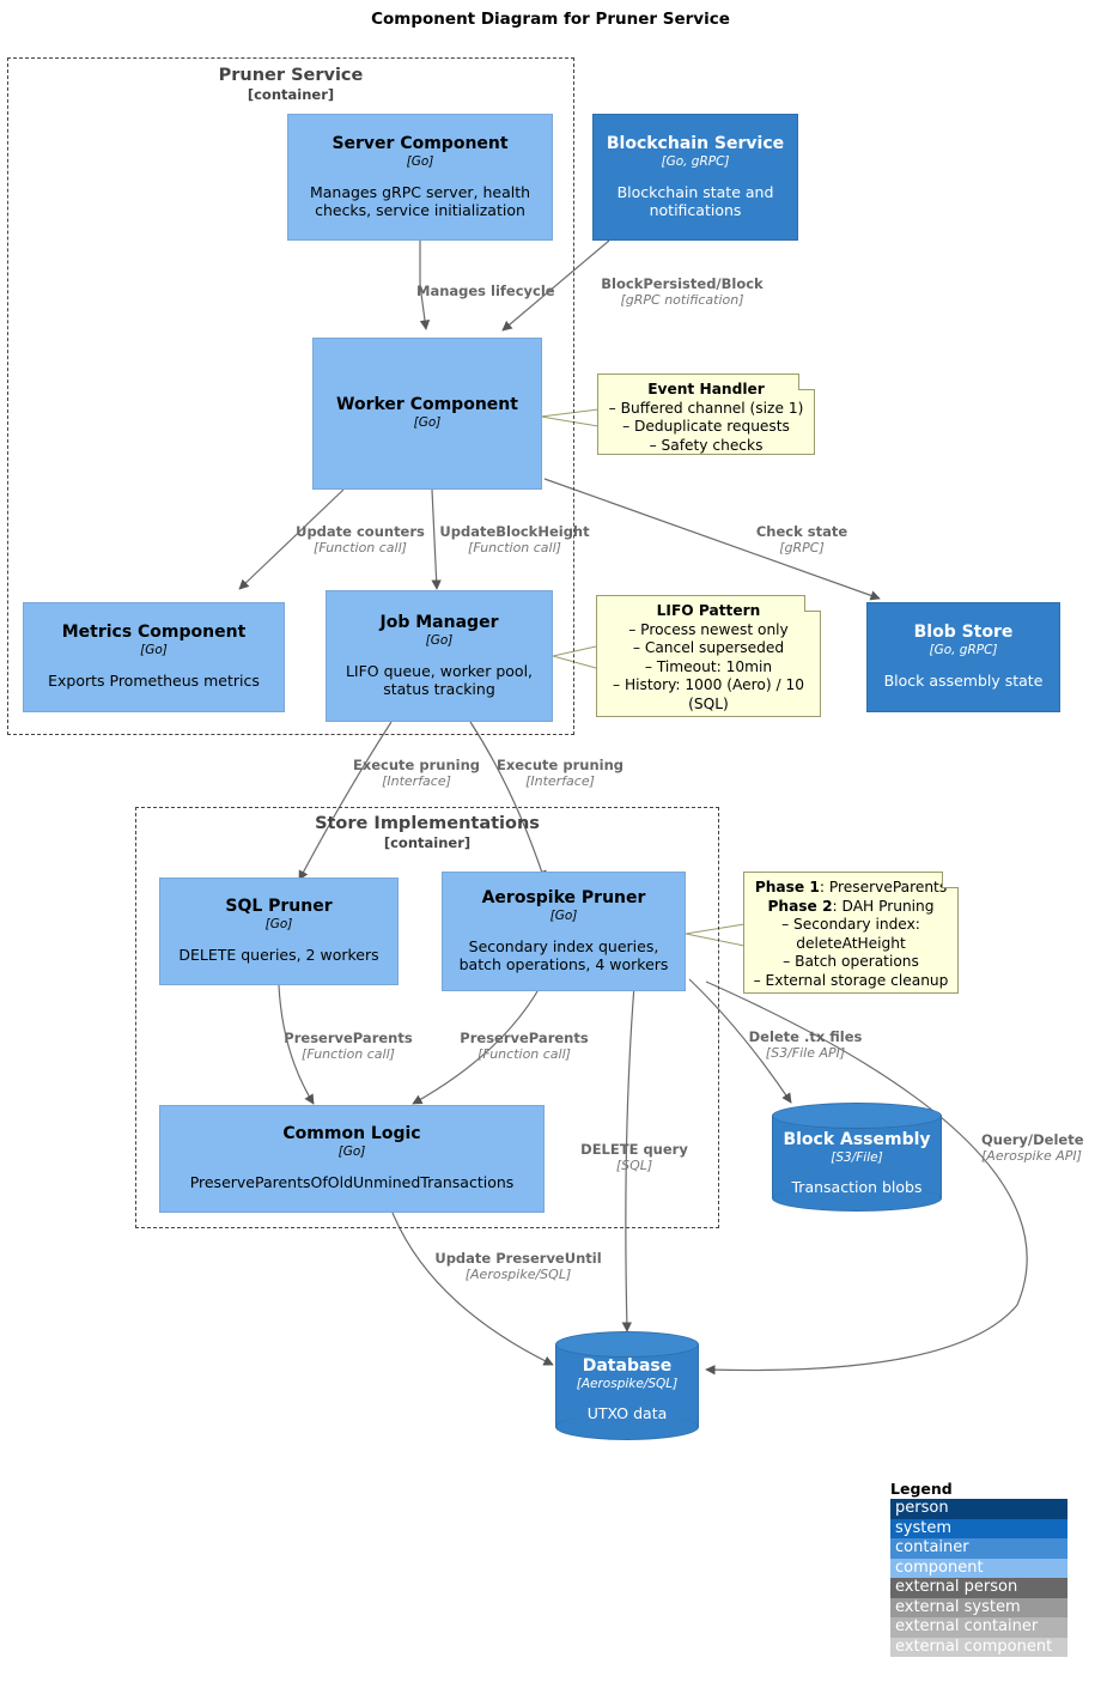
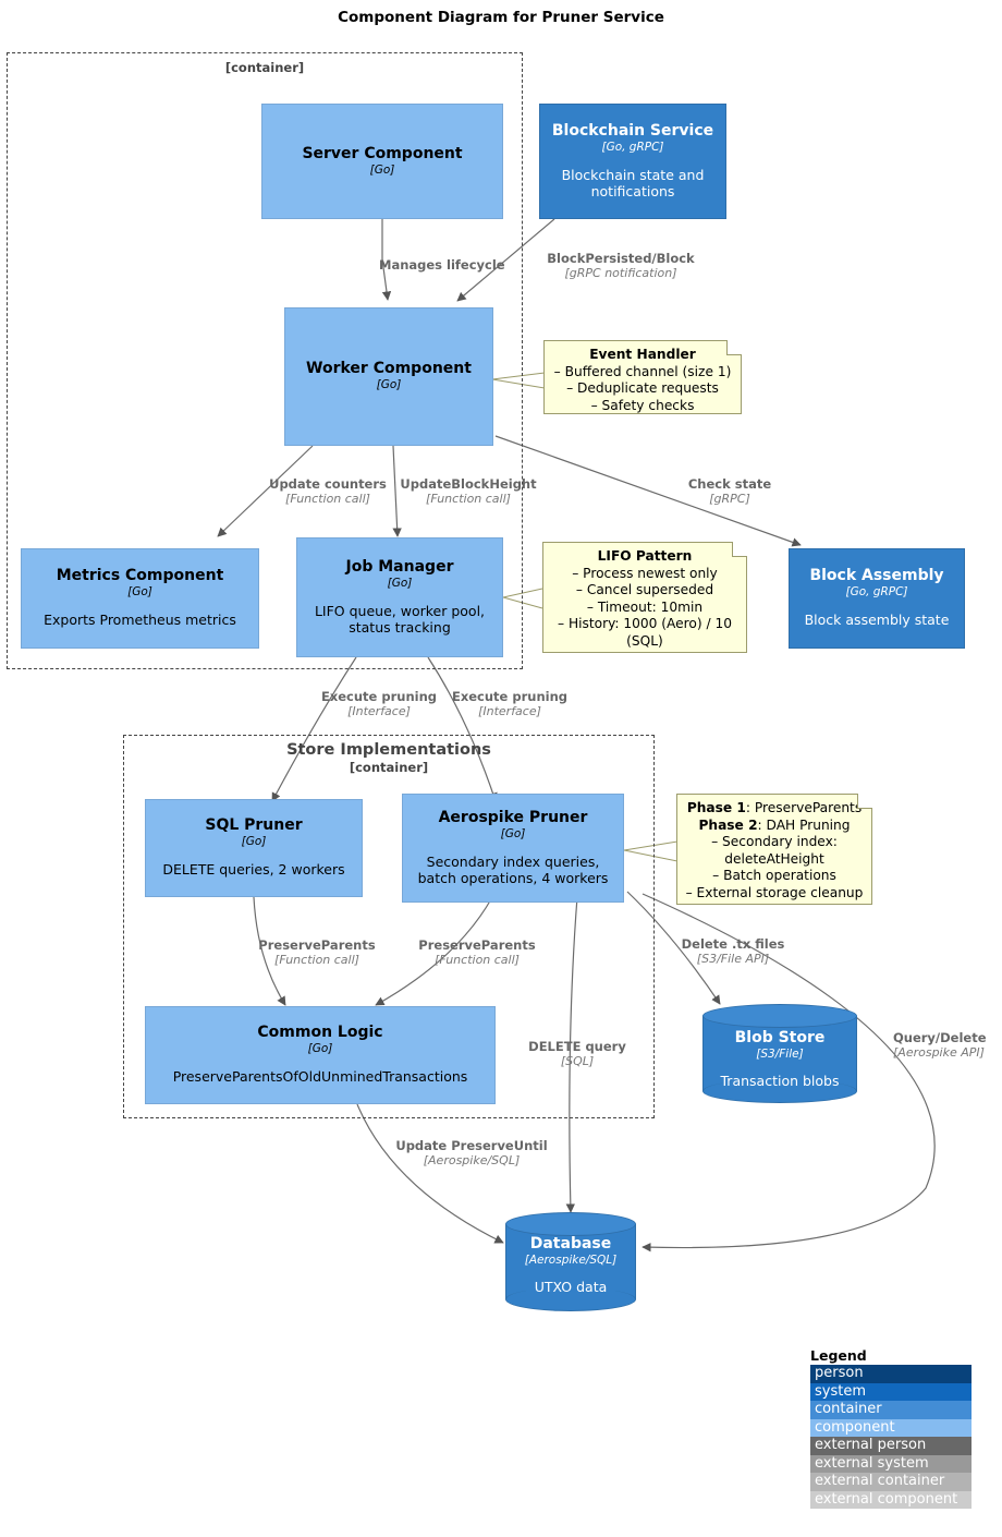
  Component Diagram for Pruner Service
- Pruner Service
  [container]
  Store Implementations
  [container]
  Server Component
  [Go]
- Manages gRPC server, health checks, service initialization
  Blockchain Service
  [Go, gRPC]
  Blockchain state and notifications
  Worker Component
  [Go]
  Metrics Component
  [Go]
  Exports Prometheus metrics
  Job Manager
  [Go]
  LIFO queue, worker pool, status tracking
- Blob Store
+ Block Assembly
  [Go, gRPC]
  Block assembly state
  SQL Pruner
  [Go]
  DELETE queries, 2 workers
  Aerospike Pruner
  [Go]
  Secondary index queries, batch operations, 4 workers
  Common Logic
  [Go]
  PreserveParentsOfOldUnminedTransactions
- Block Assembly
+ Blob Store
  [S3/File]
  Transaction blobs
  Database
  [Aerospike/SQL]
  UTXO data
  Event Handler
  – Buffered channel (size 1)
  – Deduplicate requests
  – Safety checks
  LIFO Pattern
  – Process newest only
  – Cancel superseded
  – Timeout: 10min
  – History: 1000 (Aero) / 10 (SQL)
  Phase 1: PreserveParent
  Phase 2: DAH Pruning
  – Secondary index: deleteAtHeight
  – Batch operations
  – External storage cleanup
  Manages lifecycle
  BlockPersisted/Block
  [gRPC notification]
  Update counters
  [Function call]
  UpdateBlockHeight
  [Function call]
  Check state
  [gRPC]
  Execute pruning
  [Interface]
  Execute pruning
  [Interface]
  PreserveParents
  [Function call]
  PreserveParents
  [Function call]
  Delete .tx files
  [S3/File API]
  DELETE query
  [SQL]
  Query/Delete
  [Aerospike API]
  Update PreserveUntil
  [Aerospike/SQL]
  Legend
  person
  system
  container
  component
  external person
  external system
  external container
  external component
